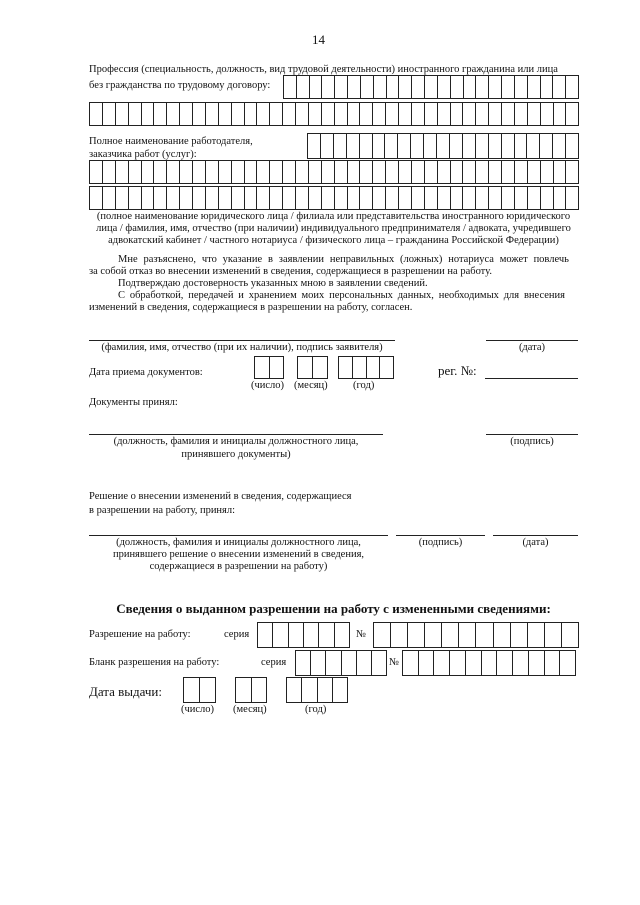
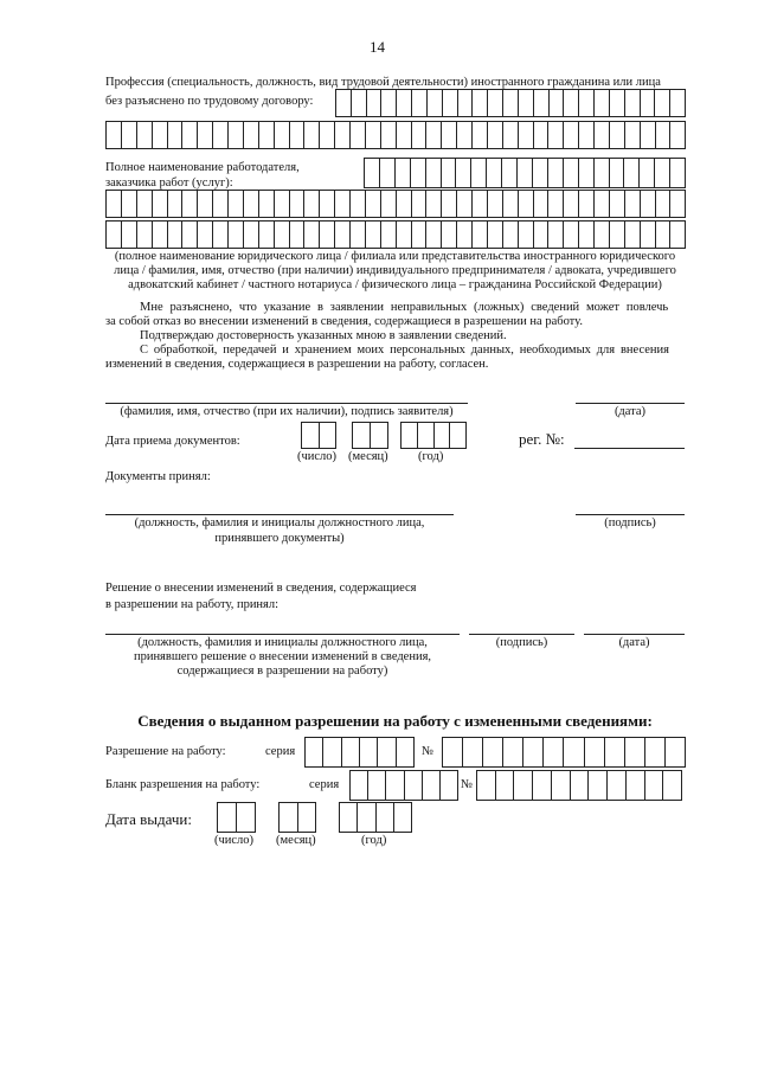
  14
  Профессия (специальность, должность, вид трудовой деятельности) иностранного гражданина или лица
- без гражданства по трудовому договору:
+ без разъяснено по трудовому договору:
  Полное наименование работодателя,
  заказчика работ (услуг):
  (полное наименование юридического лица / филиала или представительства иностранного юридического
  лица / фамилия, имя, отчество (при наличии) индивидуального предпринимателя / адвоката, учредившего
  адвокатский кабинет / частного нотариуса / физического лица – гражданина Российской Федерации)
- Мне разъяснено, что указание в заявлении неправильных (ложных) нотариуса может повлечь
+ Мне разъяснено, что указание в заявлении неправильных (ложных) сведений может повлечь
  за собой отказ во внесении изменений в сведения, содержащиеся в разрешении на работу.
  Подтверждаю достоверность указанных мною в заявлении сведений.
  С обработкой, передачей и хранением моих персональных данных, необходимых для внесения
  изменений в сведения, содержащиеся в разрешении на работу, согласен.
  (фамилия, имя, отчество (при их наличии), подпись заявителя)
  (дата)
  Дата приема документов:
  (число)
  (месяц)
  (год)
  рег. №:
  Документы принял:
  (должность, фамилия и инициалы должностного лица,
  принявшего документы)
  (подпись)
  Решение о внесении изменений в сведения, содержащиеся
  в разрешении на работу, принял:
  (должность, фамилия и инициалы должностного лица,
  принявшего решение о внесении изменений в сведения,
  содержащиеся в разрешении на работу)
  (подпись)
  (дата)
  Сведения о выданном разрешении на работу с измененными сведениями:
  Разрешение на работу:
  серия
  №
  Бланк разрешения на работу:
  серия
  №
  Дата выдачи:
  (число)
  (месяц)
  (год)
